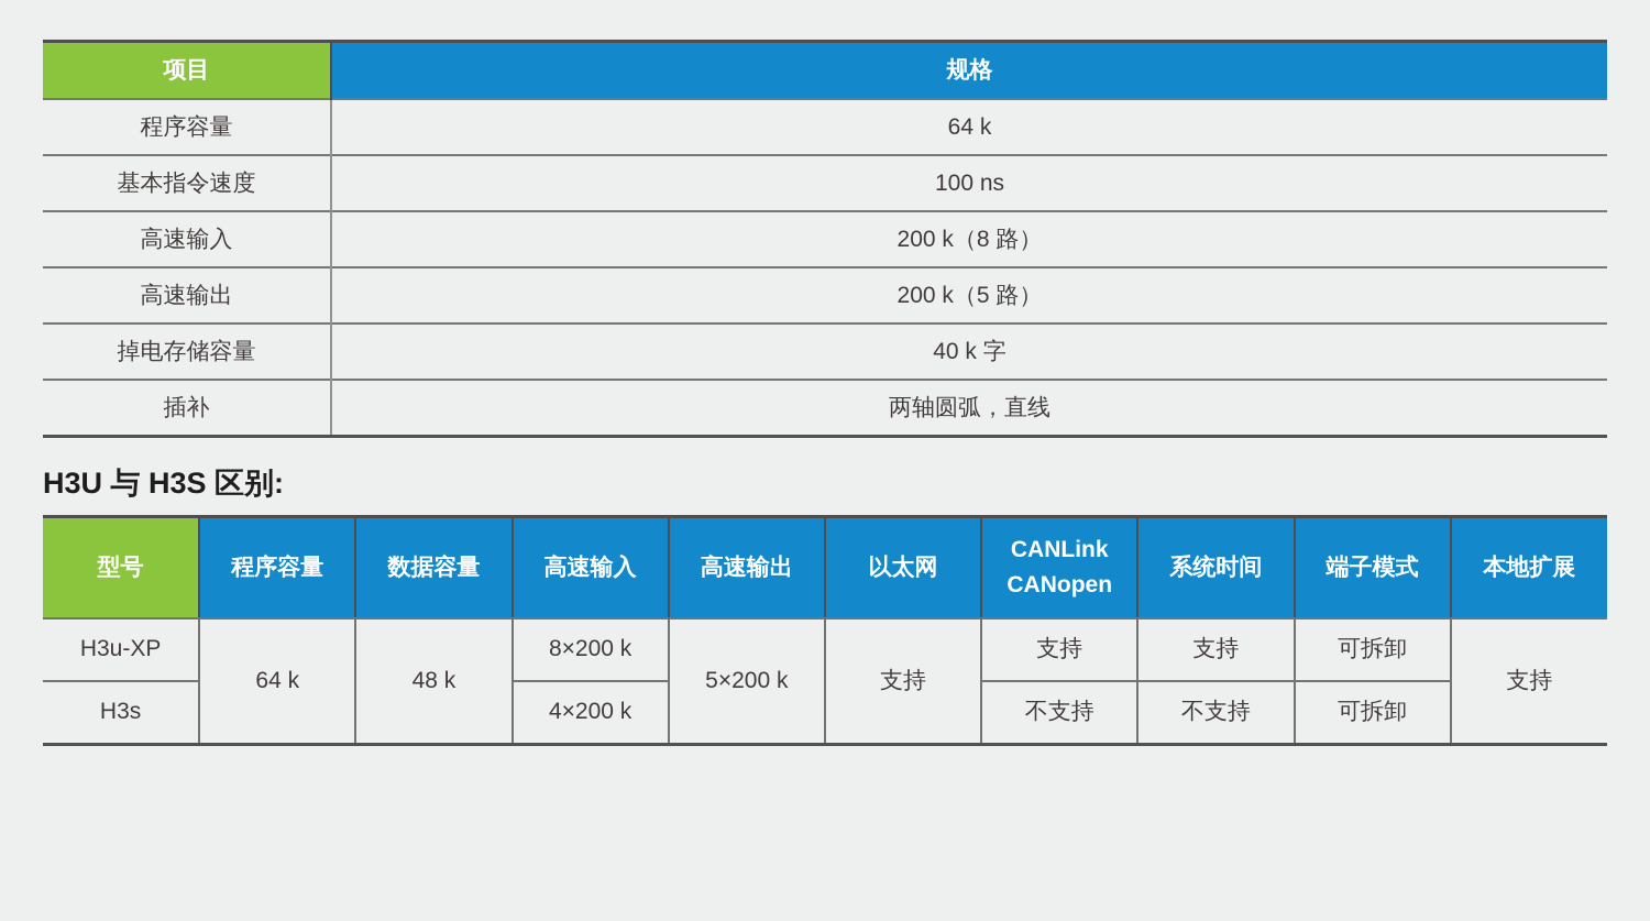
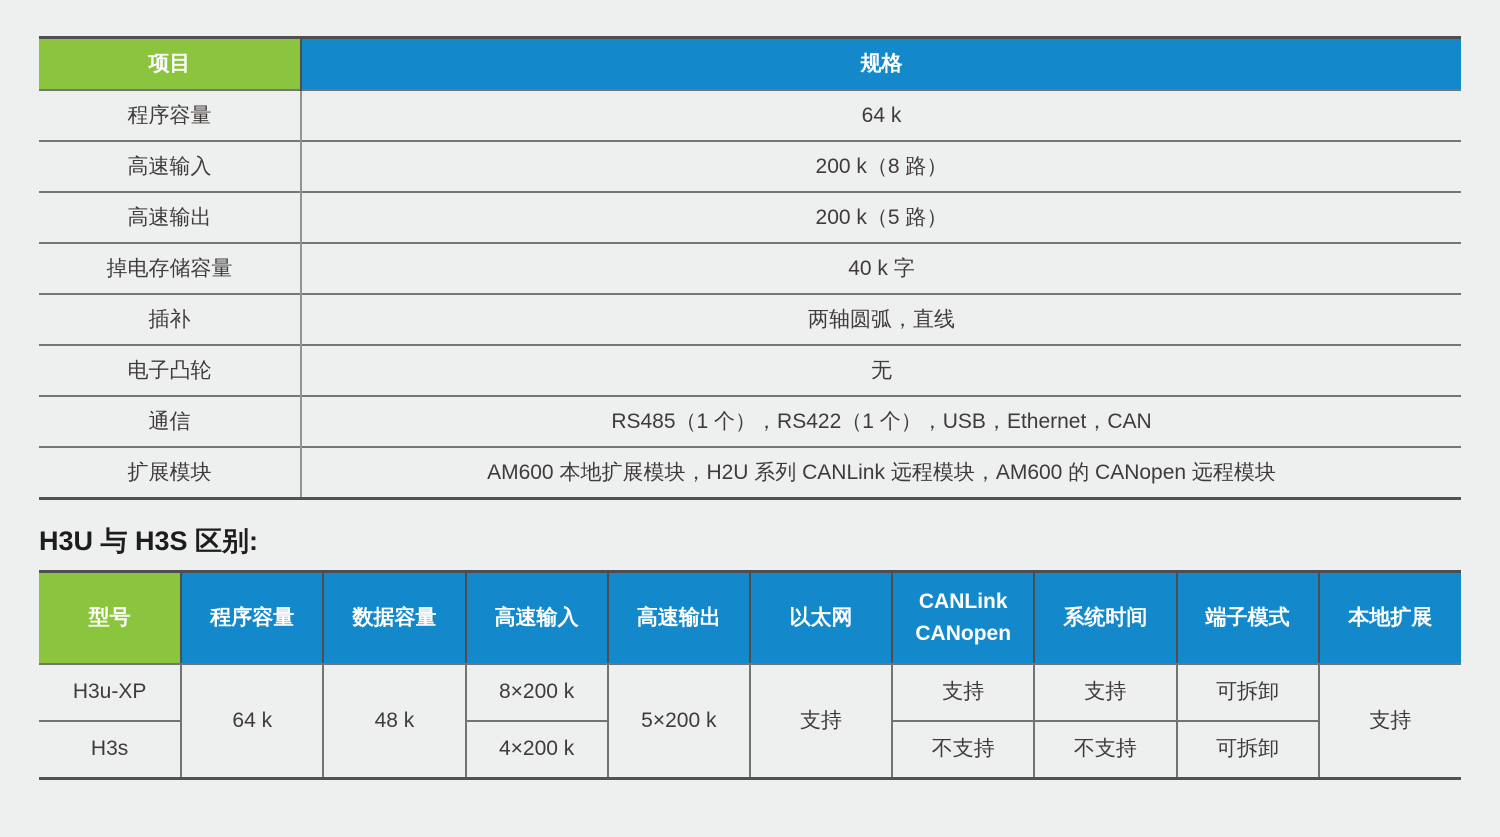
  项目	规格
  程序容量	64 k
- 基本指令速度	100 ns
  高速输入	200 k（8 路）
  高速输出	200 k（5 路）
  掉电存储容量	40 k 字
  插补	两轴圆弧，直线
+ 电子凸轮	无
+ 通信	RS485（1 个），RS422（1 个），USB，Ethernet，CAN
+ 扩展模块	AM600 本地扩展模块，H2U 系列 CANLink 远程模块，AM600 的 CANopen 远程模块
  H3U 与 H3S 区别:
  型号	程序容量	数据容量	高速输入	高速输出	以太网	CANLink CANopen	系统时间	端子模式	本地扩展
  H3u-XP	64 k	48 k	8×200 k	5×200 k	支持	支持	支持	可拆卸	支持
  H3s	4×200 k	不支持	不支持	可拆卸
